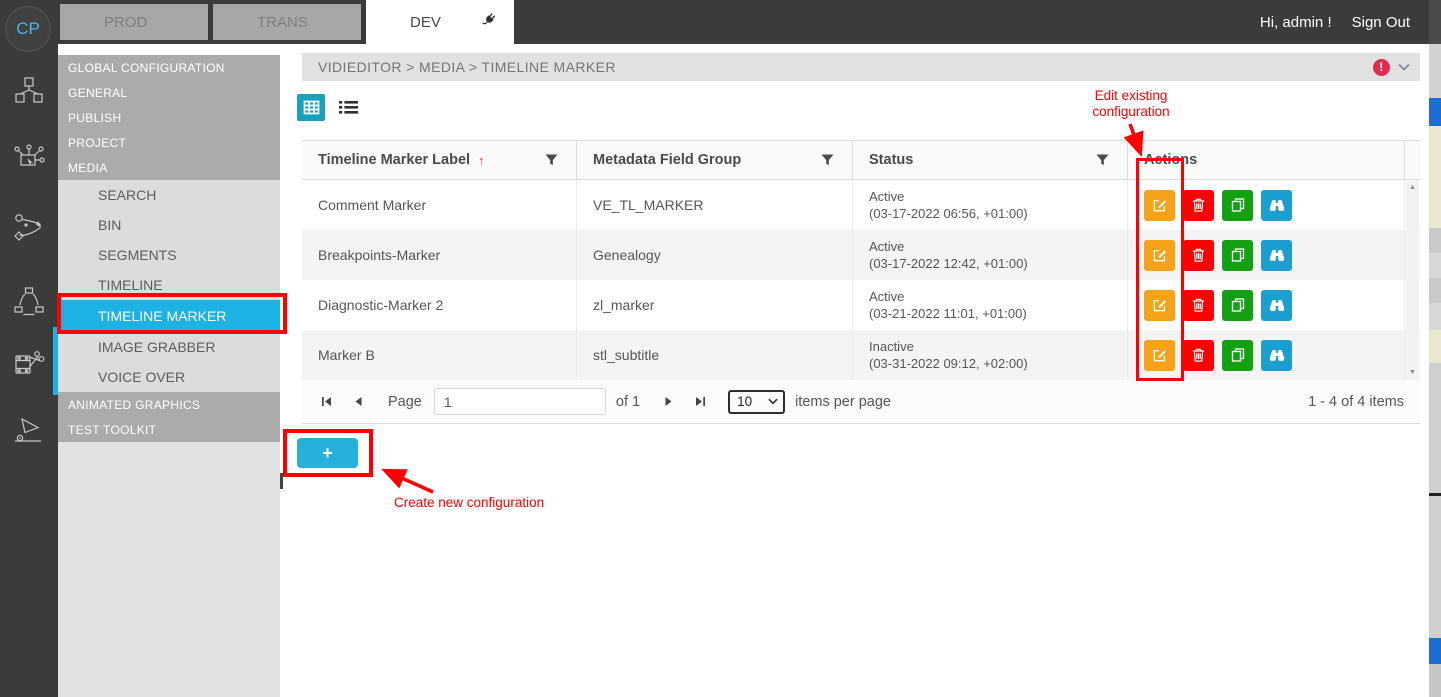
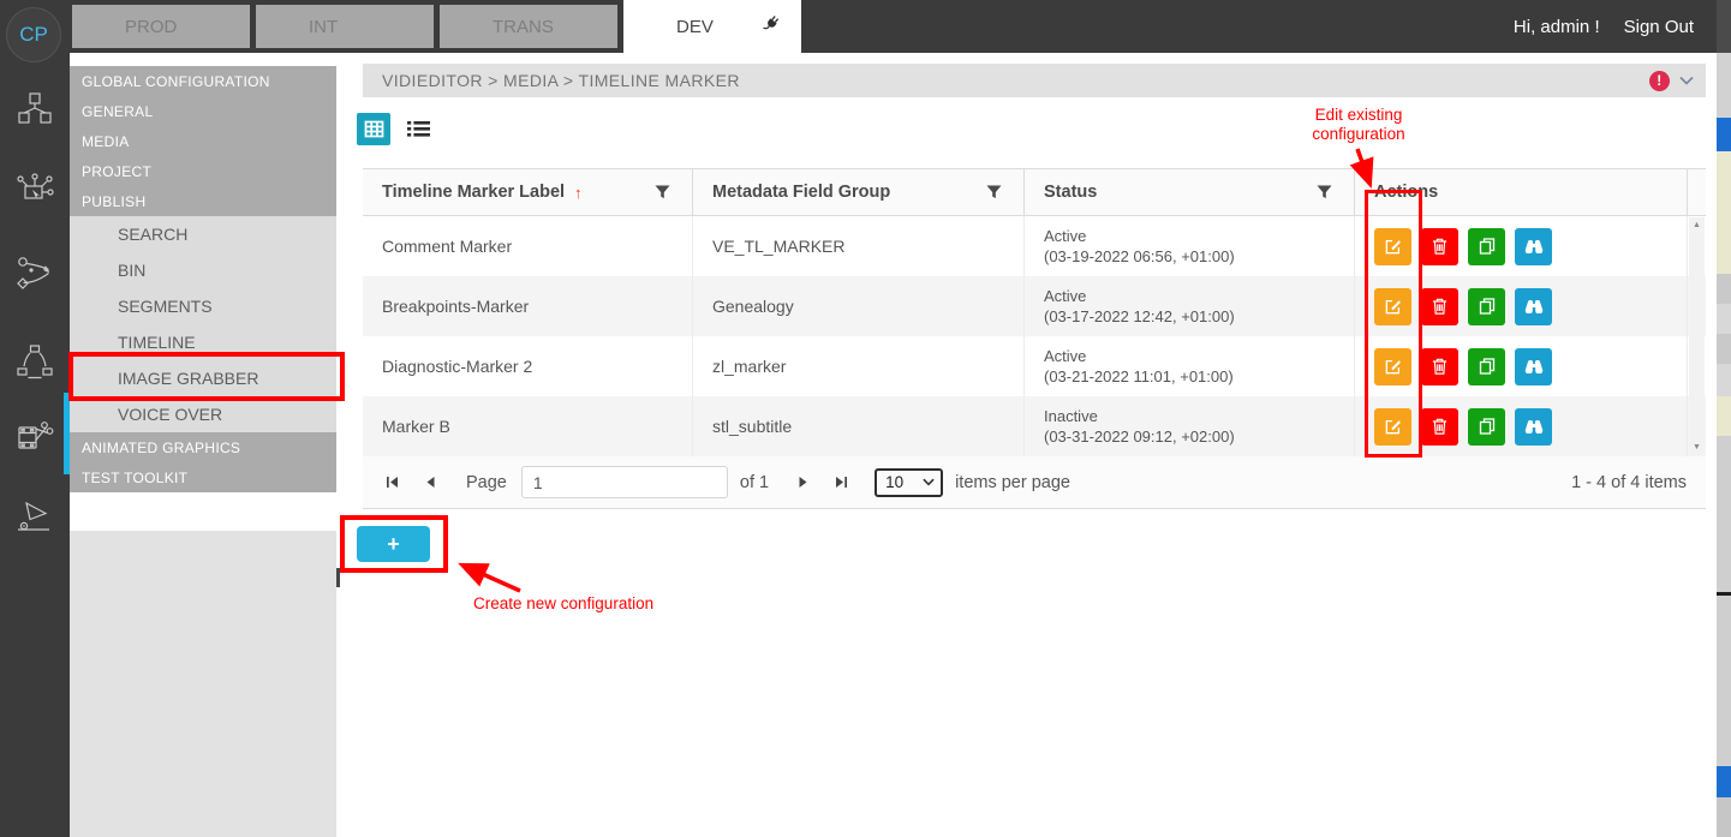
  PROD
+ INT
  TRANS
  DEV
  Hi, admin !
  Sign Out
  CP
  GLOBAL CONFIGURATION
  GENERAL
- PUBLISH
+ MEDIA
  PROJECT
- MEDIA
+ PUBLISH
  SEARCH
  BIN
  SEGMENTS
  TIMELINE
- TIMELINE MARKER
  IMAGE GRABBER
  VOICE OVER
  ANIMATED GRAPHICS
  TEST TOOLKIT
  VIDIEDITOR > MEDIA > TIMELINE MARKER
  !
  Timeline Marker Label
  ↑
  Metadata Field Group
  Status
  Actions
  Comment Marker
  VE_TL_MARKER
  Active
- (03-17-2022 06:56, +01:00)
+ (03-19-2022 06:56, +01:00)
  Breakpoints-Marker
  Genealogy
  Active
  (03-17-2022 12:42, +01:00)
  Diagnostic-Marker 2
  zl_marker
  Active
  (03-21-2022 11:01, +01:00)
  Marker B
  stl_subtitle
  Inactive
  (03-31-2022 09:12, +02:00)
  Page
  1
  of 1
  10
  items per page
  1 - 4 of 4 items
  +
  Edit existing
  configuration
  Create new configuration
